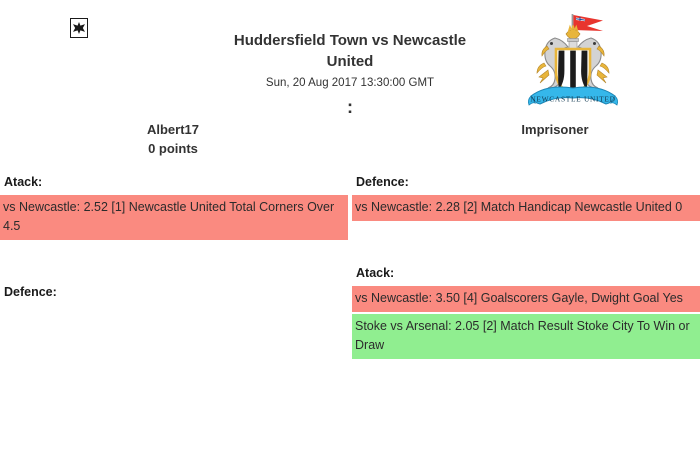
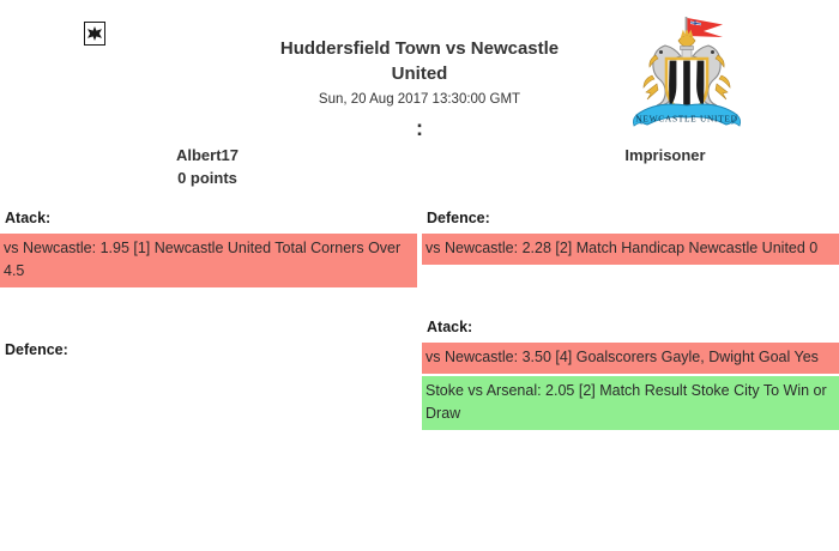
  Huddersfield Town vs Newcastle United
  Sun, 20 Aug 2017 13:30:00 GMT
  :
  NEWCASTLE UNITED
  Albert17
  0 points
  Imprisoner
  Atack:
- vs Newcastle: 2.52 [1] Newcastle United Total Corners Over 4.5
+ vs Newcastle: 1.95 [1] Newcastle United Total Corners Over 4.5
  Defence:
  Defence:
  vs Newcastle: 2.28 [2] Match Handicap Newcastle United 0
  Atack:
  vs Newcastle: 3.50 [4] Goalscorers Gayle, Dwight Goal Yes
  Stoke vs Arsenal: 2.05 [2] Match Result Stoke City To Win or Draw
